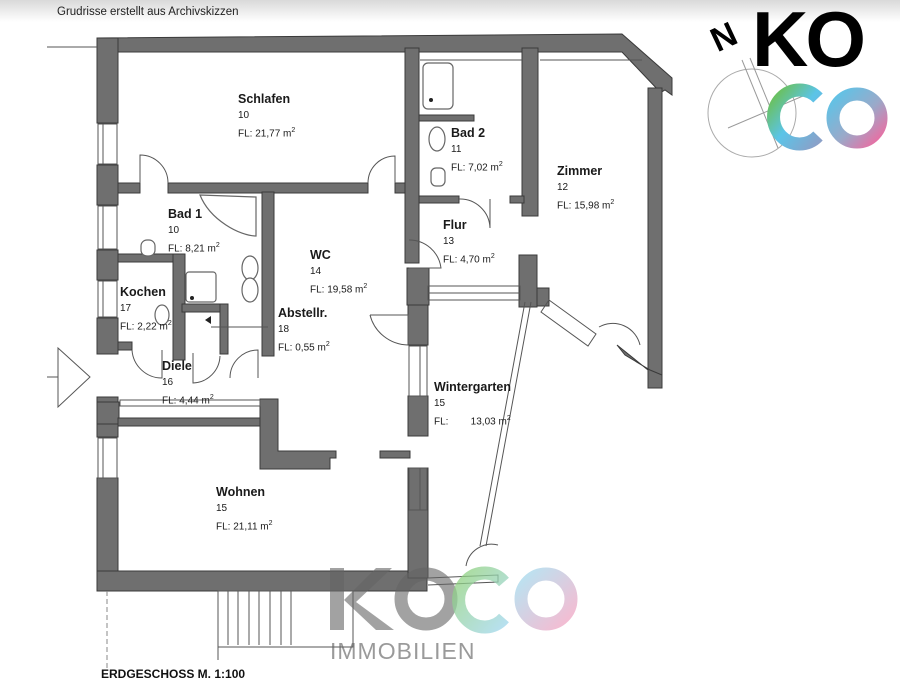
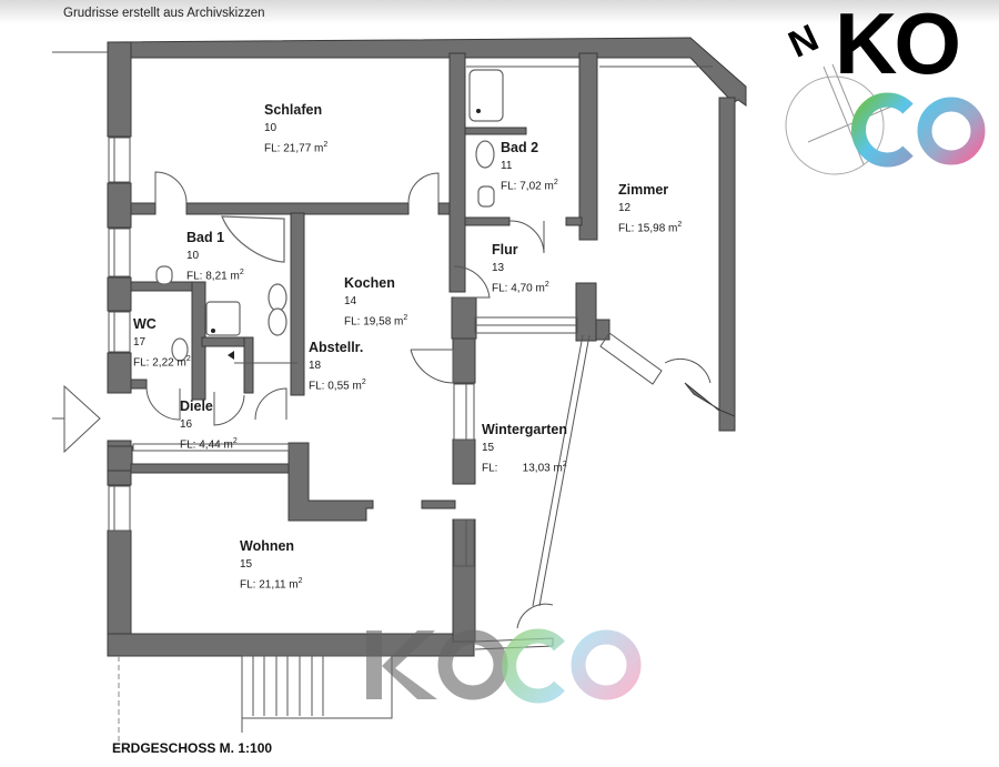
  Grudrisse erstellt aus Archivskizzen
  Schlafen
  10
  FL: 21,77 m
  Bad 2
  11
  FL: 7,02 m
  Zimmer
  12
  FL: 15,98 m
  Bad 1
  10
  FL: 8,21 m
  Flur
  13
  FL: 4,70 m
- WC
+ Kochen
  14
  FL: 19,58 m
- Kochen
+ WC
  17
  FL: 2,22 m
  Abstellr.
  18
  FL: 0,55 m
  Diele
  16
  FL: 4,44 m
  Wintergarten
  15
  FL: 13,03 m
  Wohnen
  15
  FL: 21,11 m
  KO
- IMMOBILIEN
  ERDGESCHOSS M. 1:100
